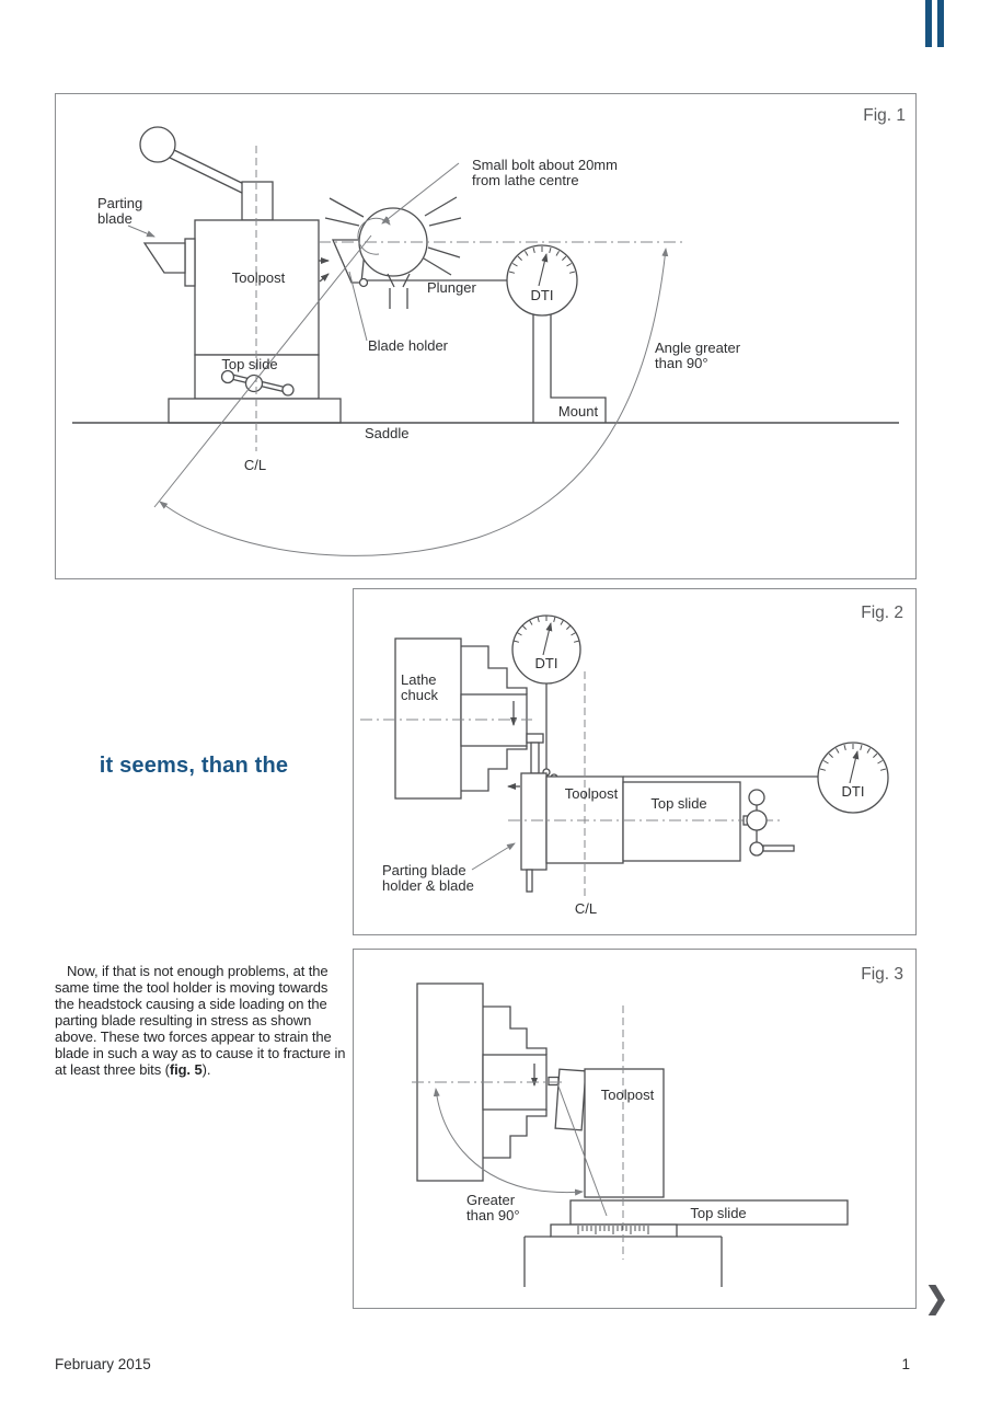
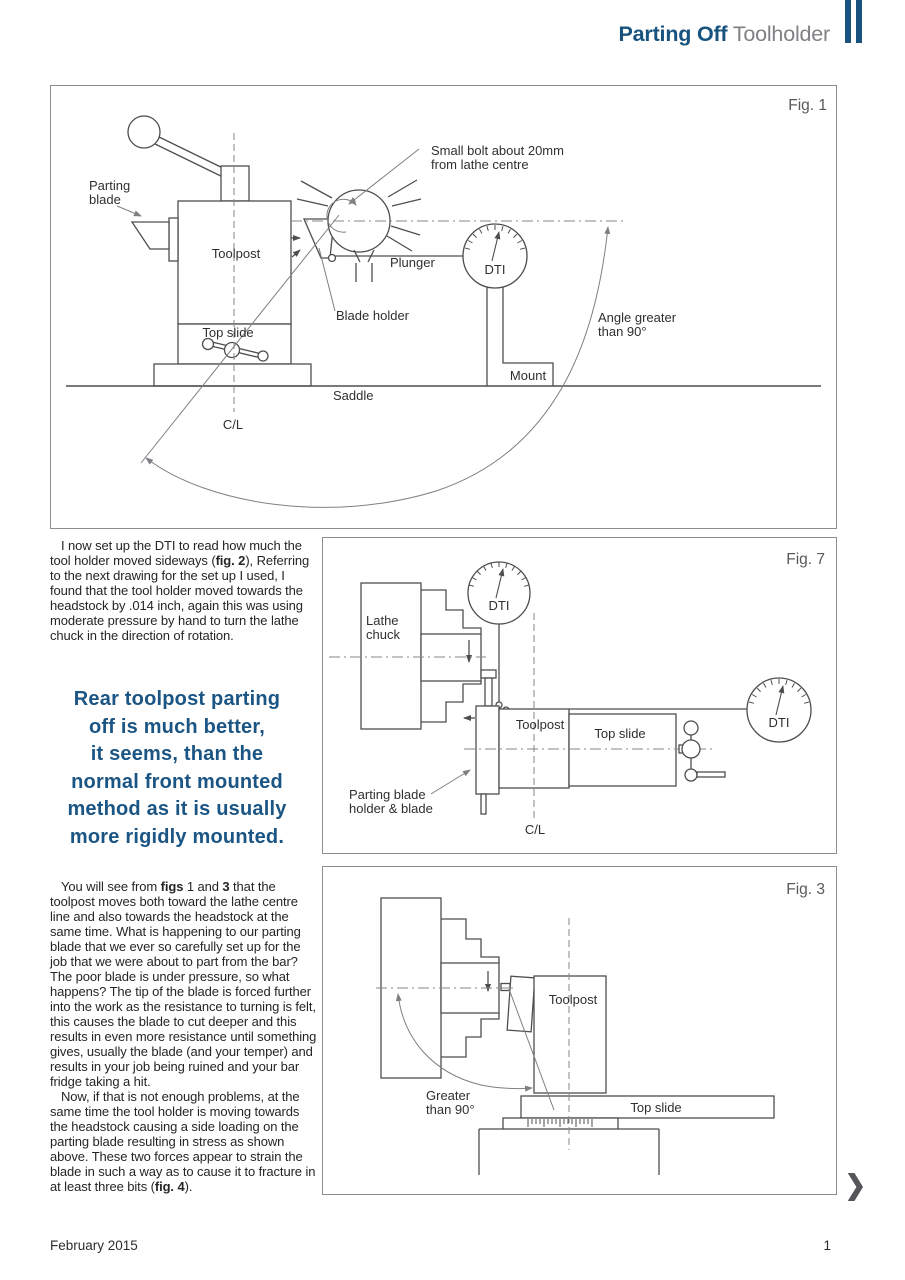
+ Parting Off Toolholder
  Fig. 1
  Parting
  blade
  Toolpost
  Top slide
  Saddle
  C/L
  Blade holder
  Plunger
  DTI
  Mount
  Small bolt about 20mm
  from lathe centre
  Angle greater
  than 90°
+ I now set up the DTI to read how much the tool holder moved sideways (fig. 2), Referring to the next drawing for the set up I used, I found that the tool holder moved towards the headstock by .014 inch, again this was using moderate pressure by hand to turn the lathe chuck in the direction of rotation.
+ Rear toolpost parting
+ off is much better,
  it seems, than the
+ normal front mounted
+ method as it is usually
+ more rigidly mounted.
+ You will see from figs 1 and 3 that the toolpost moves both toward the lathe centre line and also towards the headstock at the same time. What is happening to our parting blade that we ever so carefully set up for the job that we were about to part from the bar? The poor blade is under pressure, so what happens? The tip of the blade is forced further into the work as the resistance to turning is felt, this causes the blade to cut deeper and this results in even more resistance until something gives, usually the blade (and your temper) and results in your job being ruined and your bar fridge taking a hit.
- Now, if that is not enough problems, at the same time the tool holder is moving towards the headstock causing a side loading on the parting blade resulting in stress as shown above. These two forces appear to strain the blade in such a way as to cause it to fracture in at least three bits (fig. 5).
+ Now, if that is not enough problems, at the same time the tool holder is moving towards the headstock causing a side loading on the parting blade resulting in stress as shown above. These two forces appear to strain the blade in such a way as to cause it to fracture in at least three bits (fig. 4).
- Fig. 2
+ Fig. 7
  Lathe
  chuck
  DTI
  DTI
  Toolpost
  Top slide
  Parting blade
  holder & blade
  C/L
  Fig. 3
  Toolpost
  Top slide
  Greater
  than 90°
  ❯
  February 2015
  1
